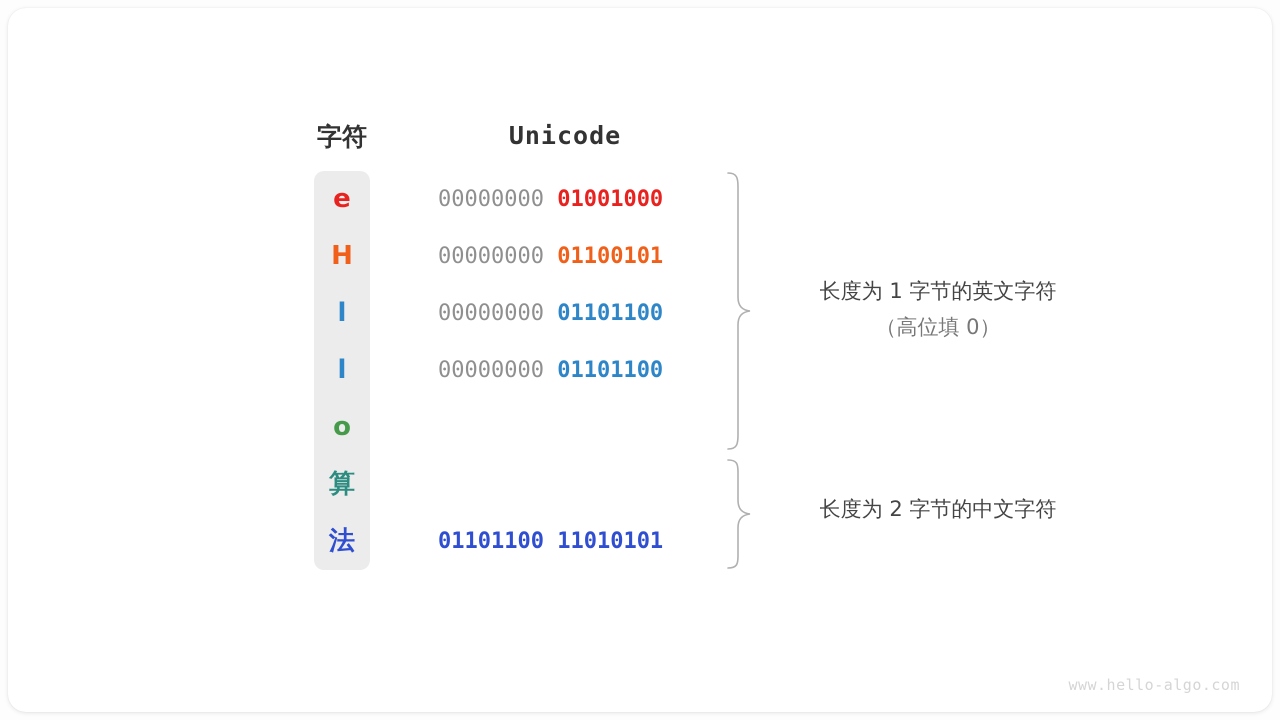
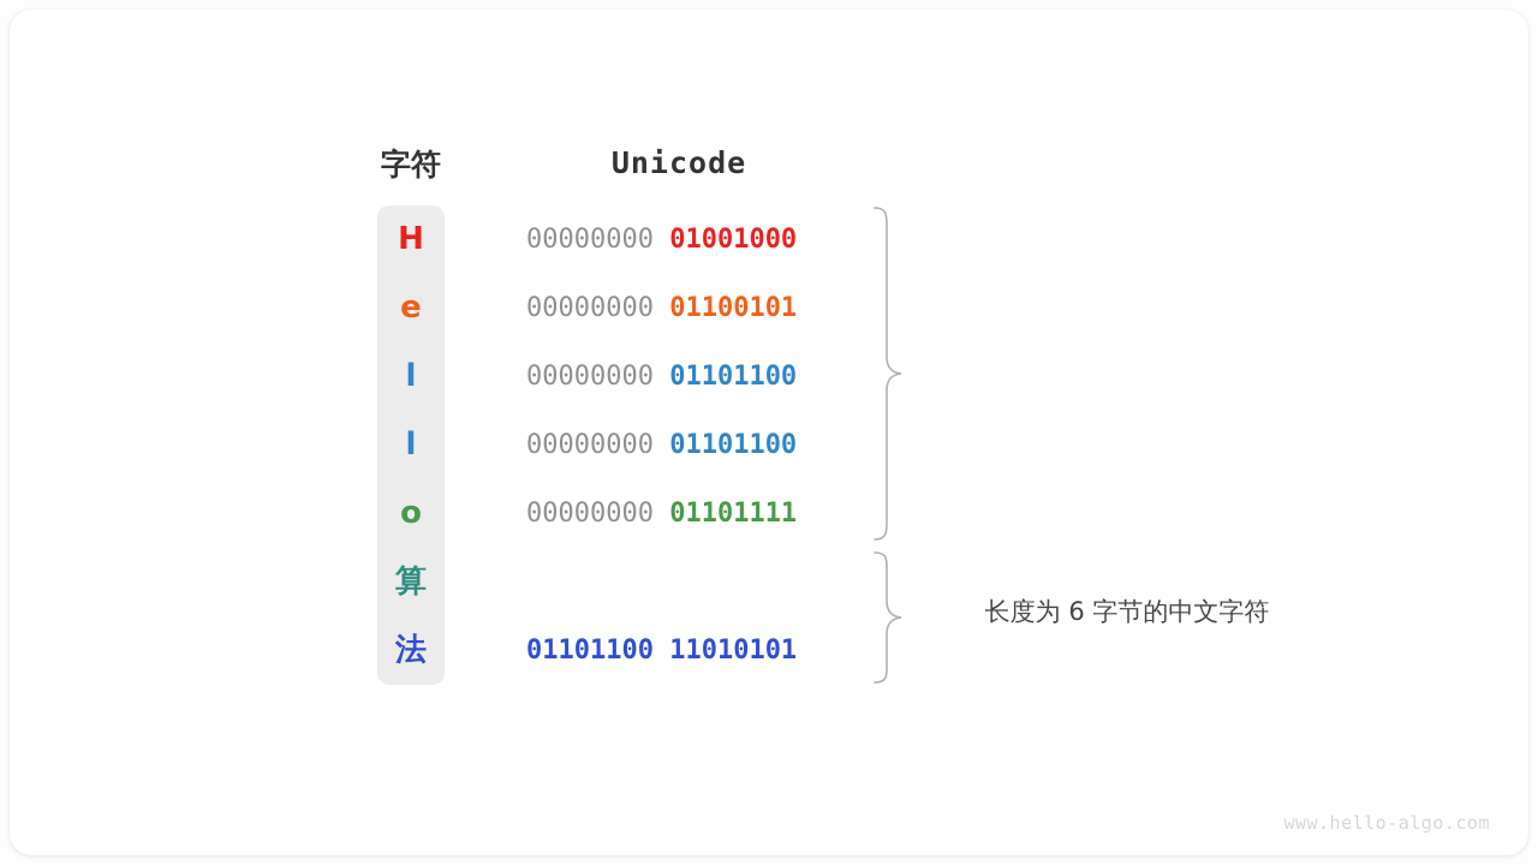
  字符
  Unicode
- e
+ H
  00000000 01001000
- H
+ e
  00000000 01100101
  l
  00000000 01101100
  l
  00000000 01101100
  o
+ 00000000 01101111
  算
  法
  01101100 11010101
- 长度为 1 字节的英文字符
- （高位填 0）
- 长度为 2 字节的中文字符
+ 长度为 6 字节的中文字符
  www.hello-algo.com
